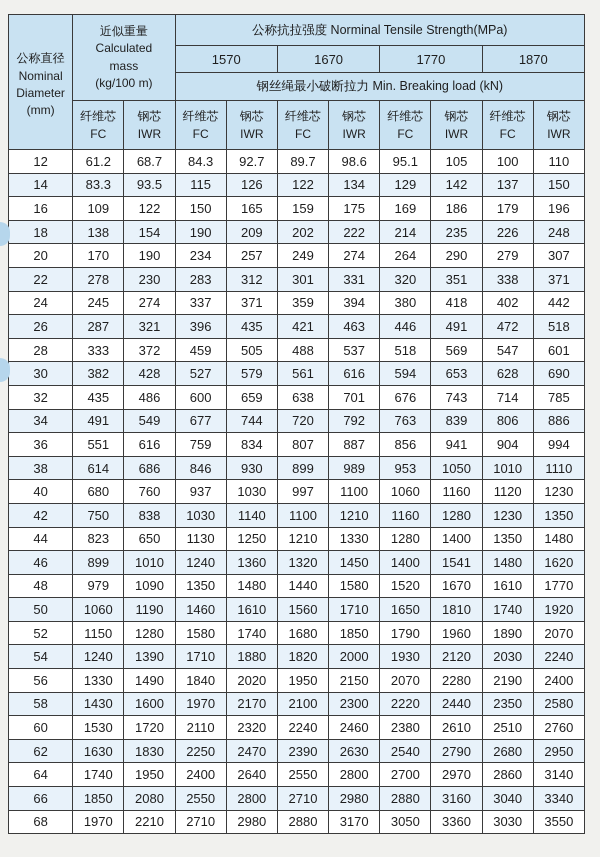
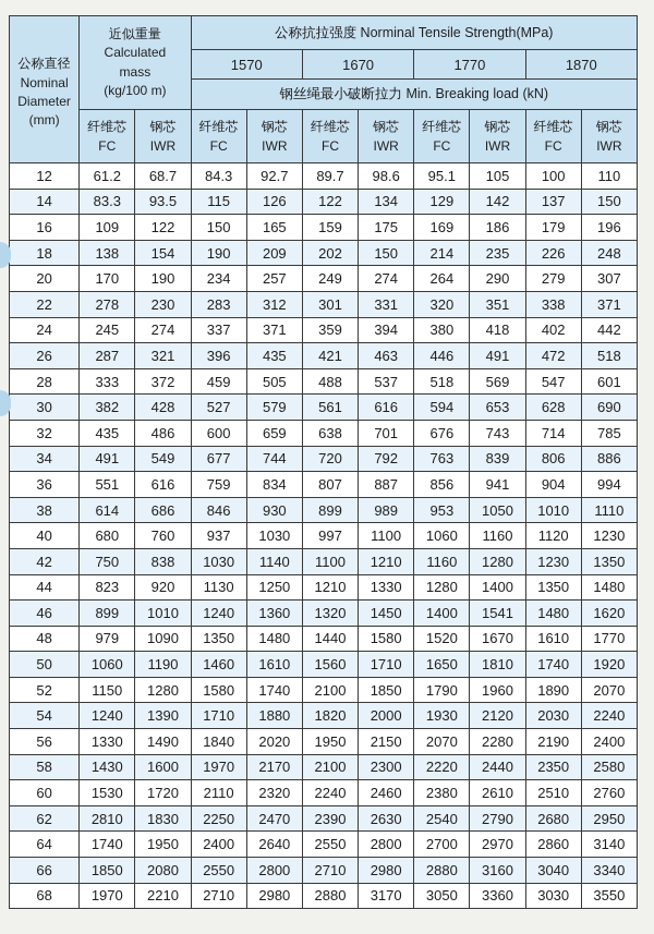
  公称直径 Nominal Diameter (mm)	近似重量 Calculated mass (kg/100 m)	公称抗拉强度 Norminal Tensile Strength(MPa)
  1570	1670	1770	1870
  钢丝绳最小破断拉力 Min. Breaking load (kN)
  纤维芯FC	钢芯IWR	纤维芯FC	钢芯IWR	纤维芯FC	钢芯IWR	纤维芯FC	钢芯IWR	纤维芯FC	钢芯IWR
  12	61.2	68.7	84.3	92.7	89.7	98.6	95.1	105	100	110
  14	83.3	93.5	115	126	122	134	129	142	137	150
  16	109	122	150	165	159	175	169	186	179	196
- 18	138	154	190	209	202	222	214	235	226	248
+ 18	138	154	190	209	202	150	214	235	226	248
  20	170	190	234	257	249	274	264	290	279	307
  22	278	230	283	312	301	331	320	351	338	371
  24	245	274	337	371	359	394	380	418	402	442
  26	287	321	396	435	421	463	446	491	472	518
  28	333	372	459	505	488	537	518	569	547	601
  30	382	428	527	579	561	616	594	653	628	690
  32	435	486	600	659	638	701	676	743	714	785
  34	491	549	677	744	720	792	763	839	806	886
  36	551	616	759	834	807	887	856	941	904	994
  38	614	686	846	930	899	989	953	1050	1010	1110
  40	680	760	937	1030	997	1100	1060	1160	1120	1230
  42	750	838	1030	1140	1100	1210	1160	1280	1230	1350
- 44	823	650	1130	1250	1210	1330	1280	1400	1350	1480
+ 44	823	920	1130	1250	1210	1330	1280	1400	1350	1480
  46	899	1010	1240	1360	1320	1450	1400	1541	1480	1620
  48	979	1090	1350	1480	1440	1580	1520	1670	1610	1770
  50	1060	1190	1460	1610	1560	1710	1650	1810	1740	1920
- 52	1150	1280	1580	1740	1680	1850	1790	1960	1890	2070
+ 52	1150	1280	1580	1740	2100	1850	1790	1960	1890	2070
  54	1240	1390	1710	1880	1820	2000	1930	2120	2030	2240
  56	1330	1490	1840	2020	1950	2150	2070	2280	2190	2400
  58	1430	1600	1970	2170	2100	2300	2220	2440	2350	2580
  60	1530	1720	2110	2320	2240	2460	2380	2610	2510	2760
- 62	1630	1830	2250	2470	2390	2630	2540	2790	2680	2950
+ 62	2810	1830	2250	2470	2390	2630	2540	2790	2680	2950
  64	1740	1950	2400	2640	2550	2800	2700	2970	2860	3140
  66	1850	2080	2550	2800	2710	2980	2880	3160	3040	3340
  68	1970	2210	2710	2980	2880	3170	3050	3360	3030	3550
